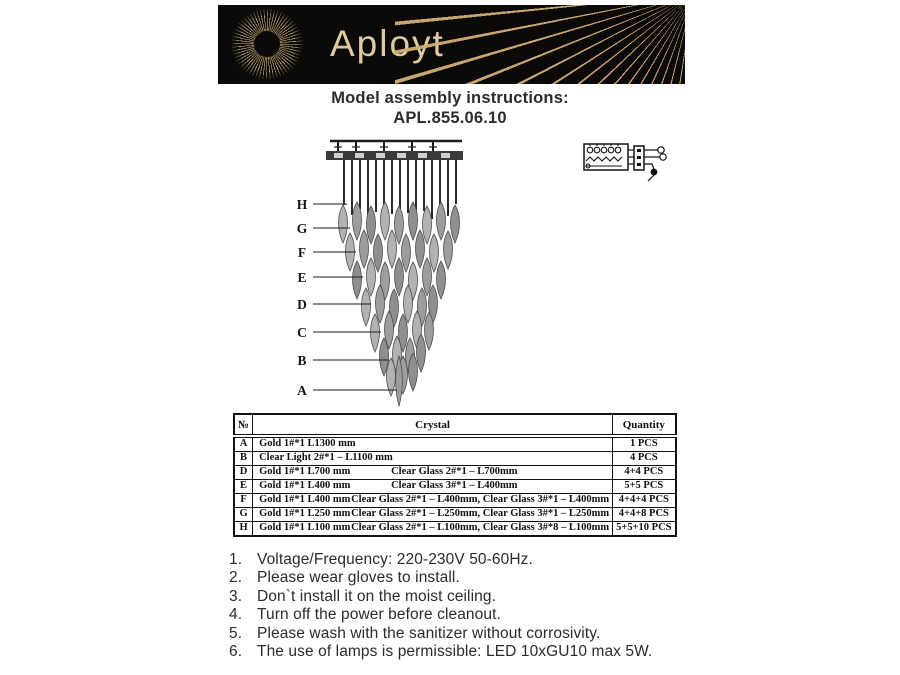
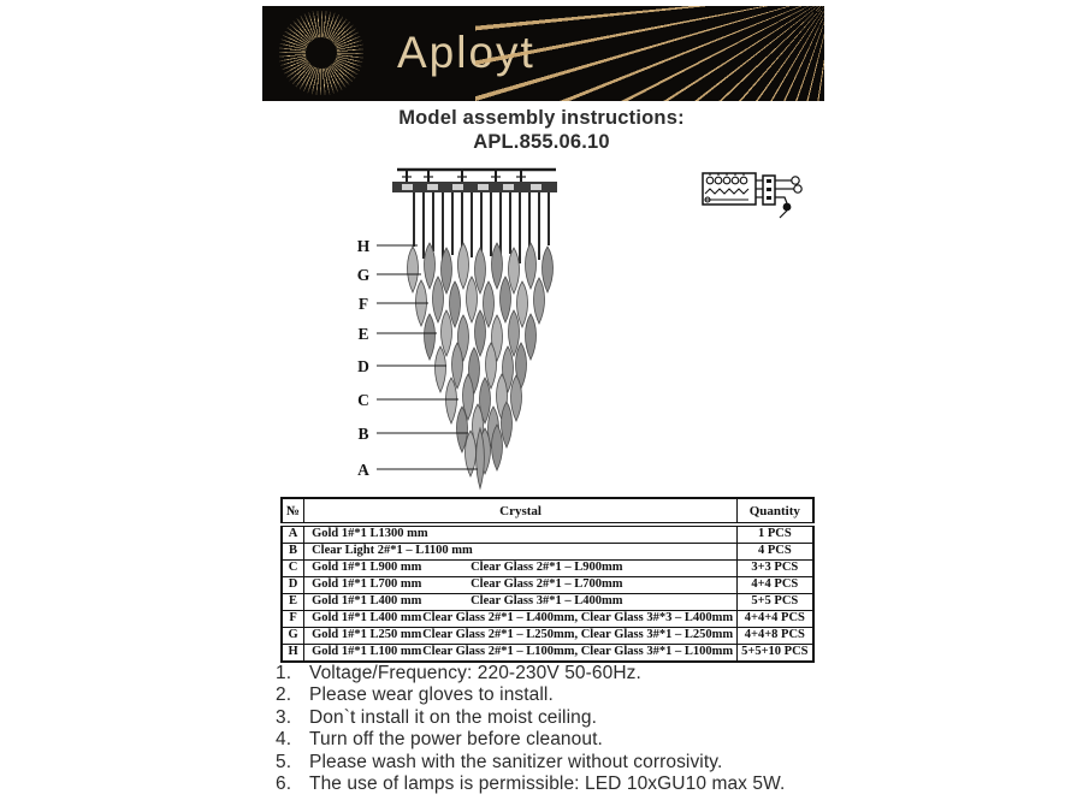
  Model assembly instructions:
  APL.855.06.10
  H
  G
  F
  E
  D
  C
  B
  A
  №	Crystal	Quantity
  A	Gold 1#*1 L1300 mm	1 PCS
  B	Clear Light 2#*1 – L1100 mm	4 PCS
+ C	Gold 1#*1 L900 mm Clear Glass 2#*1 – L900mm	3+3 PCS
  D	Gold 1#*1 L700 mm Clear Glass 2#*1 – L700mm	4+4 PCS
  E	Gold 1#*1 L400 mm Clear Glass 3#*1 – L400mm	5+5 PCS
- F	Gold 1#*1 L400 mmClear Glass 2#*1 – L400mm, Clear Glass 3#*1 – L400mm	4+4+4 PCS
+ F	Gold 1#*1 L400 mmClear Glass 2#*1 – L400mm, Clear Glass 3#*3 – L400mm	4+4+4 PCS
  G	Gold 1#*1 L250 mmClear Glass 2#*1 – L250mm, Clear Glass 3#*1 – L250mm	4+4+8 PCS
- H	Gold 1#*1 L100 mmClear Glass 2#*1 – L100mm, Clear Glass 3#*8 – L100mm	5+5+10 PCS
+ H	Gold 1#*1 L100 mmClear Glass 2#*1 – L100mm, Clear Glass 3#*1 – L100mm	5+5+10 PCS
  1.
  Voltage/Frequency: 220-230V 50-60Hz.
  2.
  Please wear gloves to install.
  3.
  Don`t install it on the moist ceiling.
  4.
  Turn off the power before cleanout.
  5.
  Please wash with the sanitizer without corrosivity.
  6.
  The use of lamps is permissible: LED 10xGU10 max 5W.
